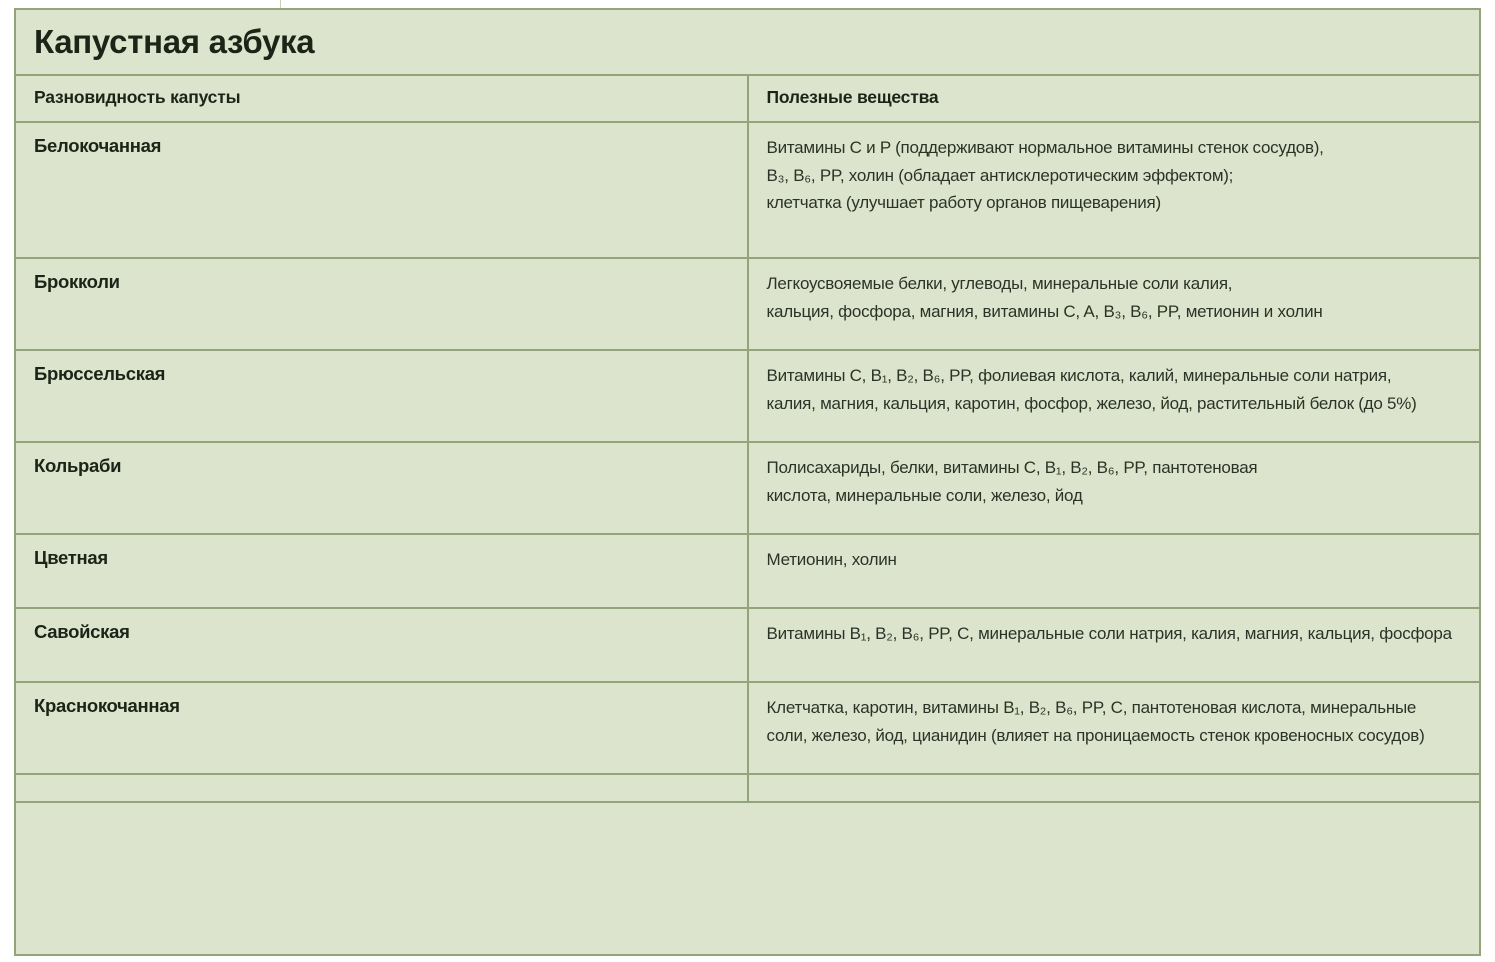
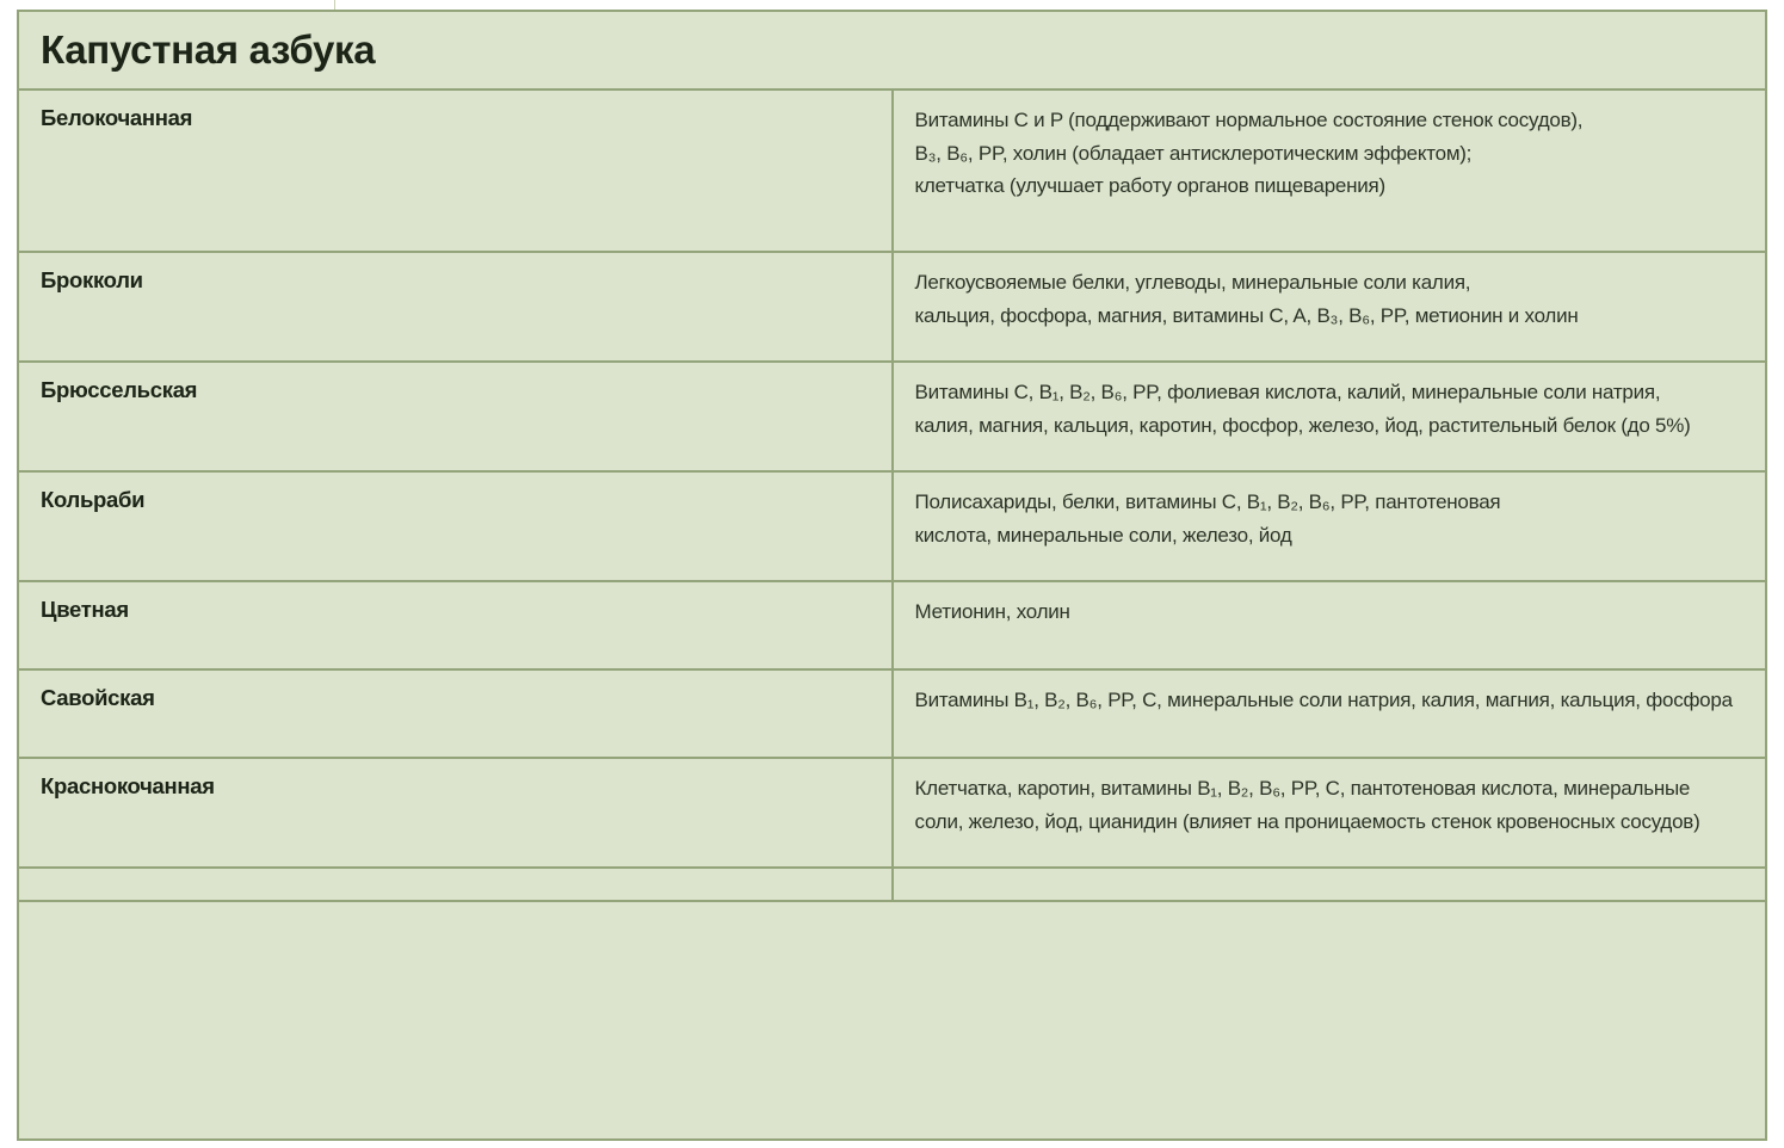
  Капустная азбука
- Разновидность капусты	Полезные вещества
- Белокочанная	Витамины C и P (поддерживают нормальное витамины стенок сосудов), B₃, B₆, PP, холин (обладает антисклеротическим эффектом); клетчатка (улучшает работу органов пищеварения)
+ Белокочанная	Витамины C и P (поддерживают нормальное состояние стенок сосудов), B₃, B₆, PP, холин (обладает антисклеротическим эффектом); клетчатка (улучшает работу органов пищеварения)
  Брокколи	Легкоусвояемые белки, углеводы, минеральные соли калия, кальция, фосфора, магния, витамины C, A, B₃, B₆, PP, метионин и холин
  Брюссельская	Витамины C, B₁, B₂, B₆, PP, фолиевая кислота, калий, минеральные соли натрия, калия, магния, кальция, каротин, фосфор, железо, йод, растительный белок (до 5%)
  Кольраби	Полисахариды, белки, витамины C, B₁, B₂, B₆, PP, пантотеновая кислота, минеральные соли, железо, йод
  Цветная	Метионин, холин
  Савойская	Витамины B₁, B₂, B₆, PP, C, минеральные соли натрия, калия, магния, кальция, фосфора
  Краснокочанная	Клетчатка, каротин, витамины B₁, B₂, B₆, PP, C, пантотеновая кислота, минеральные соли, железо, йод, цианидин (влияет на проницаемость стенок кровеносных сосудов)
